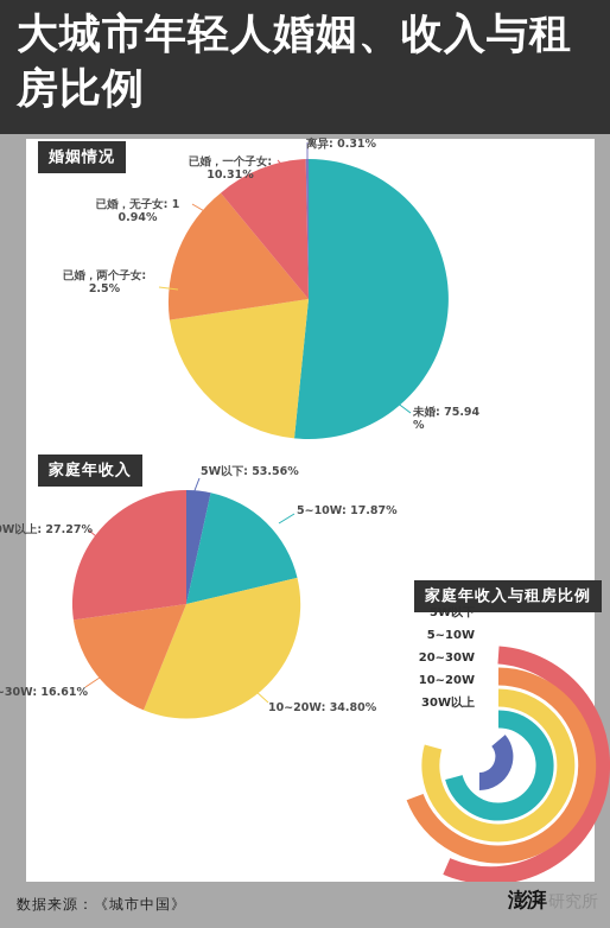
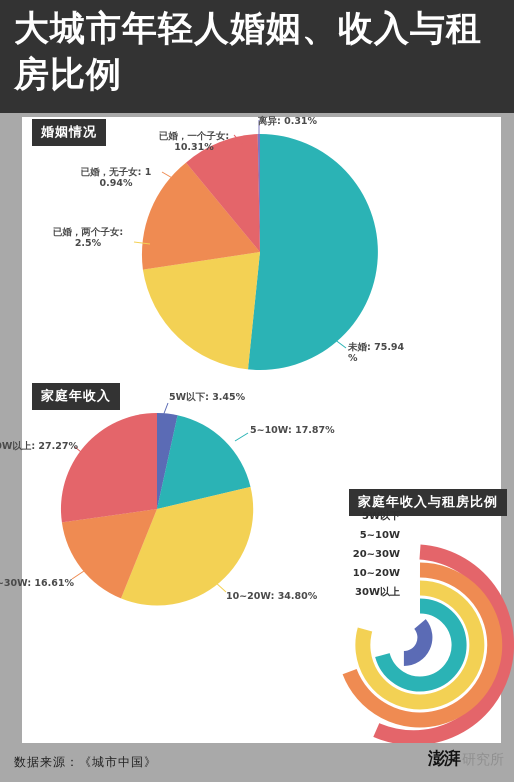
  大城市年轻人婚姻、收入与租房比例
  婚姻情况
  已婚，一个子女:
  10.31%
  已婚，无子女: 1
  0.94%
  已婚，两个子女:
  2.5%
  离异: 0.31%
  未婚: 75.94
  %
  家庭年收入
- 5W以下: 53.56%
+ 5W以下: 3.45%
  5~10W: 17.87%
  10~20W: 34.80%
  30W: 16.61%
  W以上: 27.27%
  家庭年收入与租房比例
  5W以下
  5~10W
  20~30W
  10~20W
  30W以上
  数据来源：《城市中国》
  澎湃
  研究所
